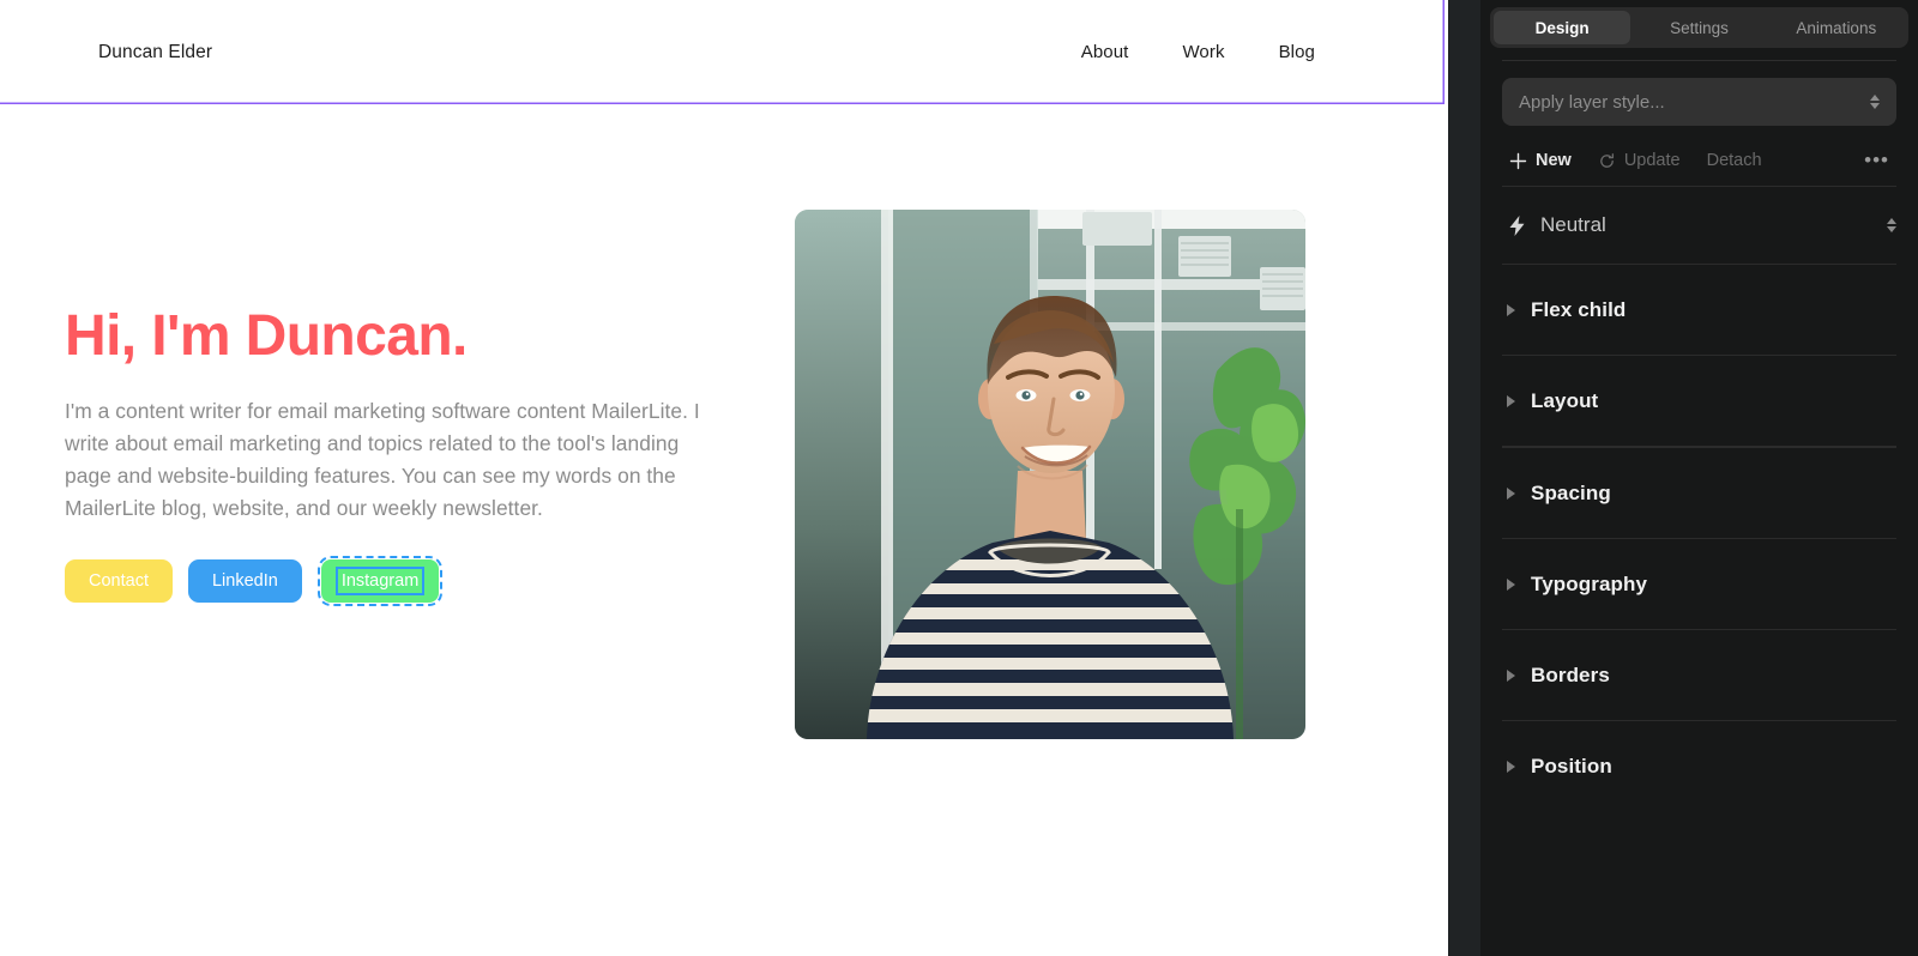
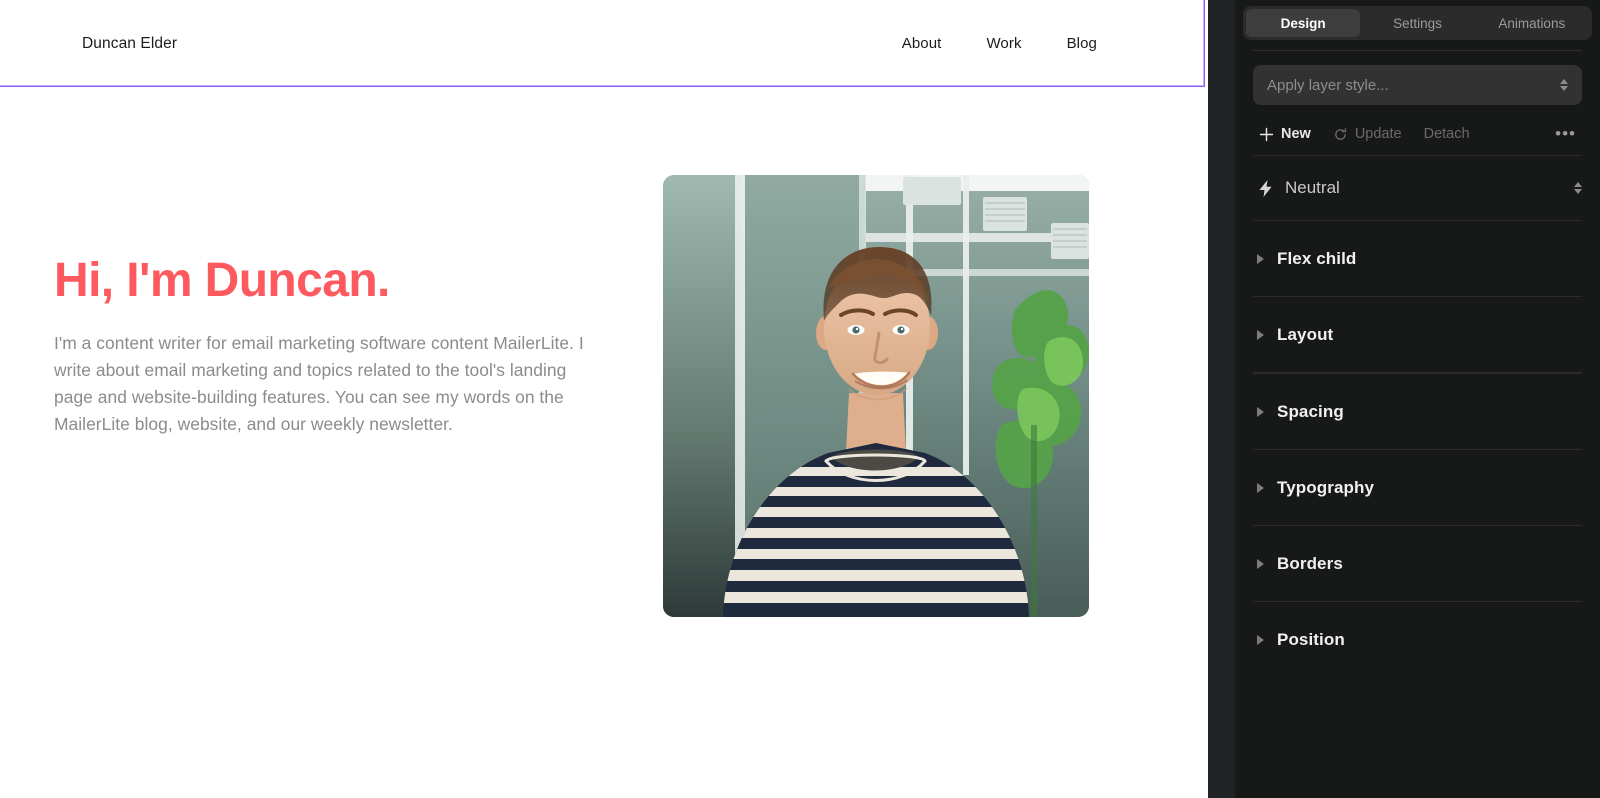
  Duncan Elder
  About
  Work
  Blog
  Hi, I'm Duncan.
  I'm a content writer for email marketing software content MailerLite. I write about email marketing and topics related to the tool's landing page and website-building features. You can see my words on the MailerLite blog, website, and our weekly newsletter.
- Contact
- LinkedIn
- Instagram
  Design
  Settings
  Animations
  Apply layer style...
  New
  Update
  Detach
  •••
  Neutral
  Flex child
  Layout
  Spacing
  Typography
  Borders
  Position
